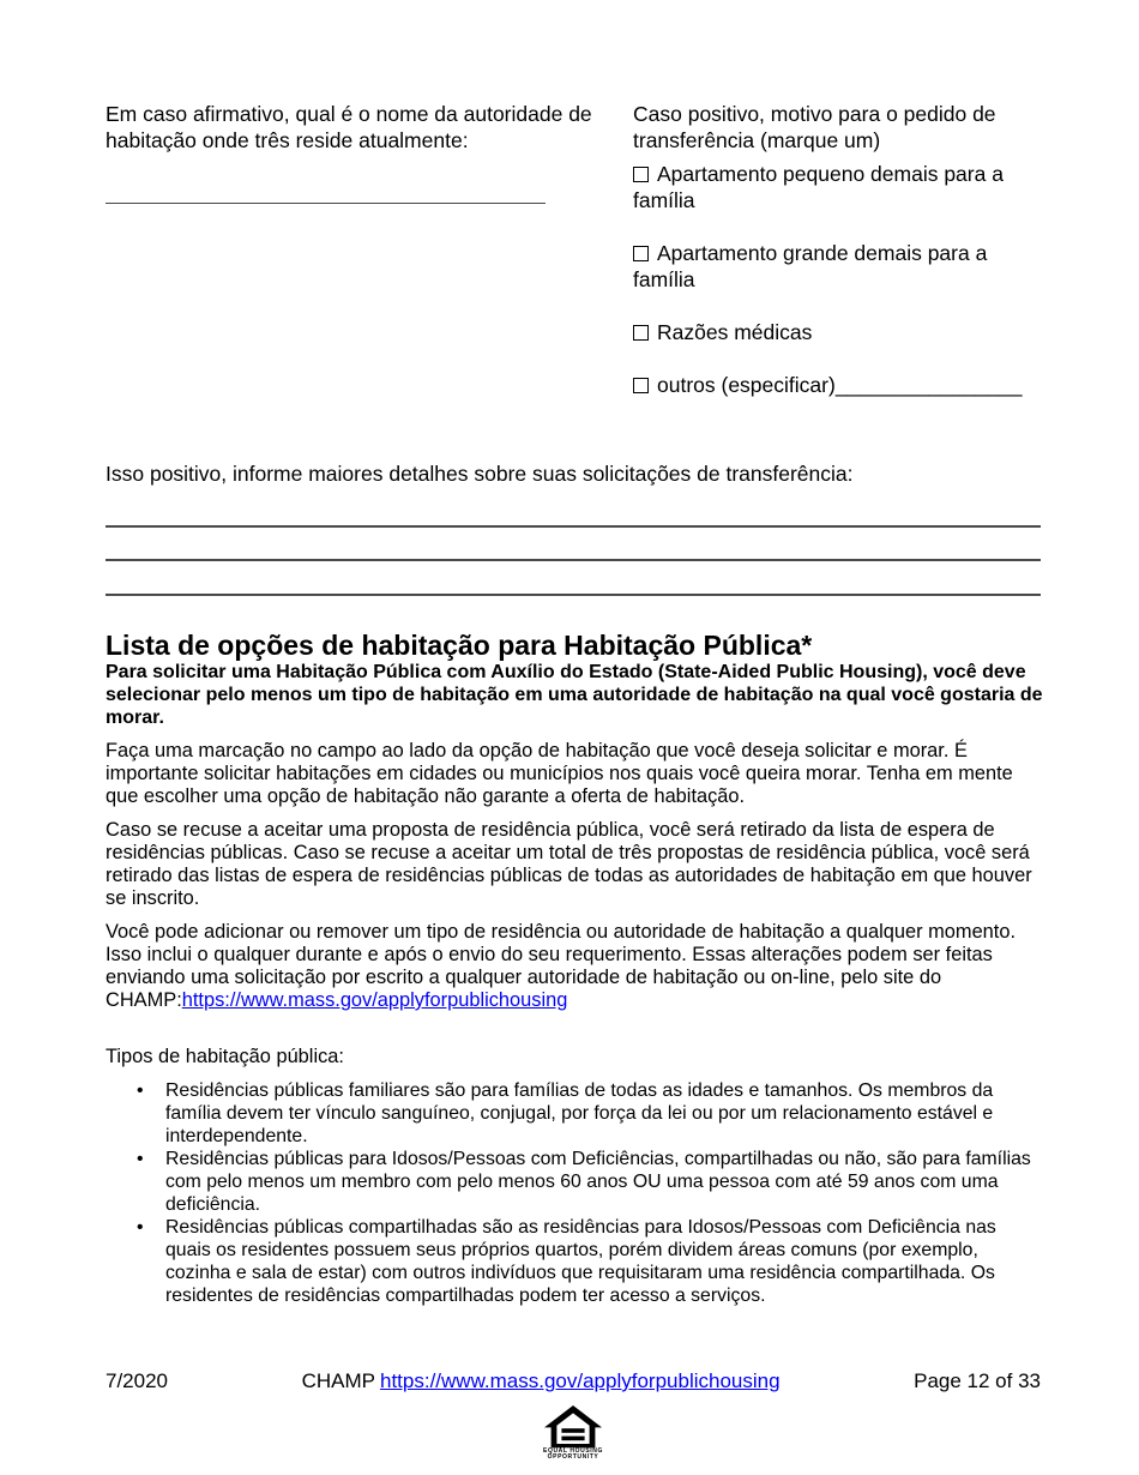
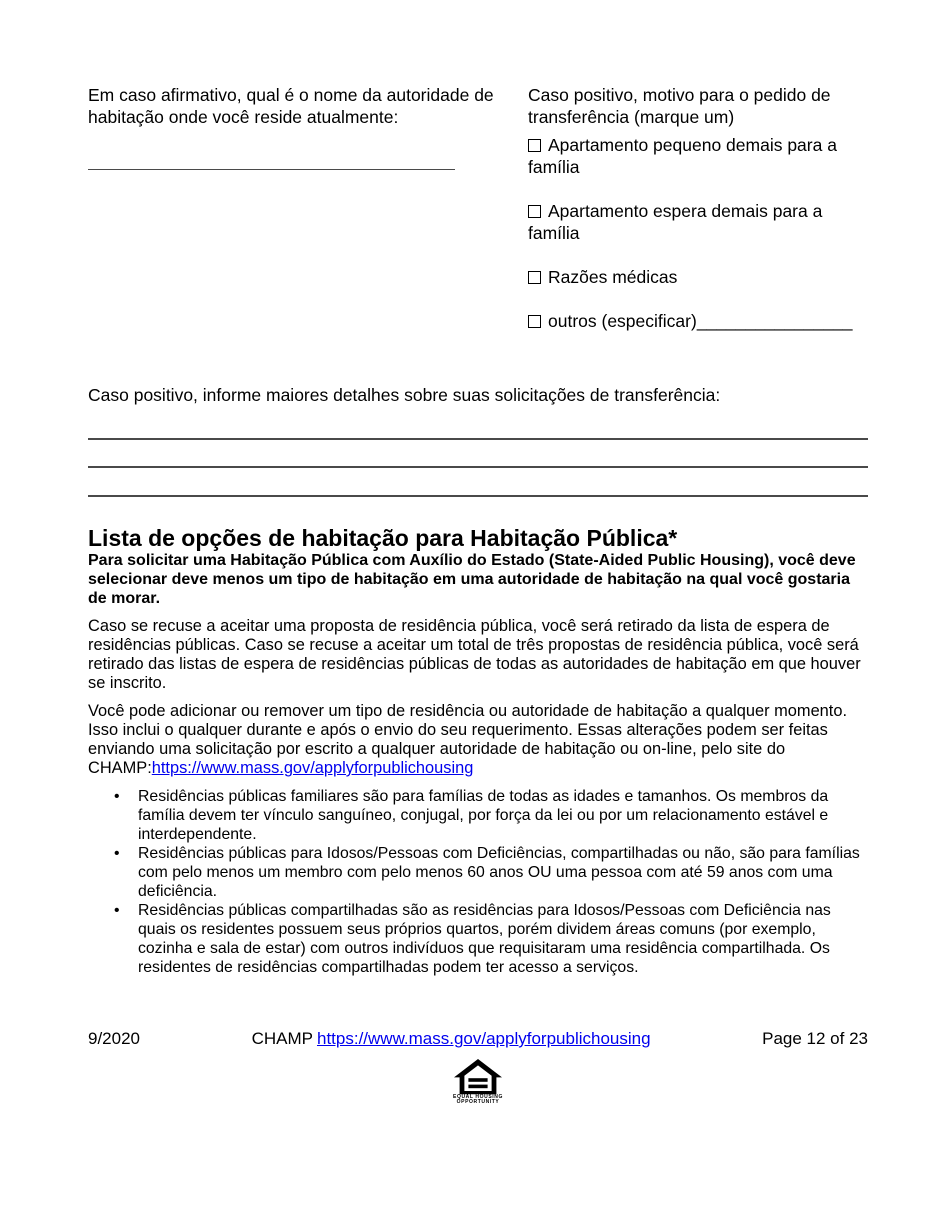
- Em caso afirmativo, qual é o nome da autoridade de habitação onde três reside atualmente:
+ Em caso afirmativo, qual é o nome da autoridade de habitação onde você reside atualmente:
  Caso positivo, motivo para o pedido de transferência (marque um)
  Apartamento pequeno demais para a família
- Apartamento grande demais para a família
+ Apartamento espera demais para a família
  Razões médicas
  outros (especificar)________________
- Isso positivo, informe maiores detalhes sobre suas solicitações de transferência:
+ Caso positivo, informe maiores detalhes sobre suas solicitações de transferência:
  Lista de opções de habitação para Habitação Pública*
- Para solicitar uma Habitação Pública com Auxílio do Estado (State-Aided Public Housing), você deve selecionar pelo menos um tipo de habitação em uma autoridade de habitação na qual você gostaria de morar.
+ Para solicitar uma Habitação Pública com Auxílio do Estado (State-Aided Public Housing), você deve selecionar deve menos um tipo de habitação em uma autoridade de habitação na qual você gostaria de morar.
- Faça uma marcação no campo ao lado da opção de habitação que você deseja solicitar e morar. É importante solicitar habitações em cidades ou municípios nos quais você queira morar. Tenha em mente que escolher uma opção de habitação não garante a oferta de habitação.
  Caso se recuse a aceitar uma proposta de residência pública, você será retirado da lista de espera de residências públicas. Caso se recuse a aceitar um total de três propostas de residência pública, você será retirado das listas de espera de residências públicas de todas as autoridades de habitação em que houver se inscrito.
  Você pode adicionar ou remover um tipo de residência ou autoridade de habitação a qualquer momento. Isso inclui o qualquer durante e após o envio do seu requerimento. Essas alterações podem ser feitas enviando uma solicitação por escrito a qualquer autoridade de habitação ou on-line, pelo site do CHAMP:https://www.mass.gov/applyforpublichousing
- Tipos de habitação pública:
  •
  Residências públicas familiares são para famílias de todas as idades e tamanhos. Os membros da família devem ter vínculo sanguíneo, conjugal, por força da lei ou por um relacionamento estável e interdependente.
  •
  Residências públicas para Idosos/Pessoas com Deficiências, compartilhadas ou não, são para famílias com pelo menos um membro com pelo menos 60 anos OU uma pessoa com até 59 anos com uma deficiência.
  •
  Residências públicas compartilhadas são as residências para Idosos/Pessoas com Deficiência nas quais os residentes possuem seus próprios quartos, porém dividem áreas comuns (por exemplo, cozinha e sala de estar) com outros indivíduos que requisitaram uma residência compartilhada. Os residentes de residências compartilhadas podem ter acesso a serviços.
- 7/2020
+ 9/2020
  CHAMP https://www.mass.gov/applyforpublichousing
- Page 12 of 33
+ Page 12 of 23
